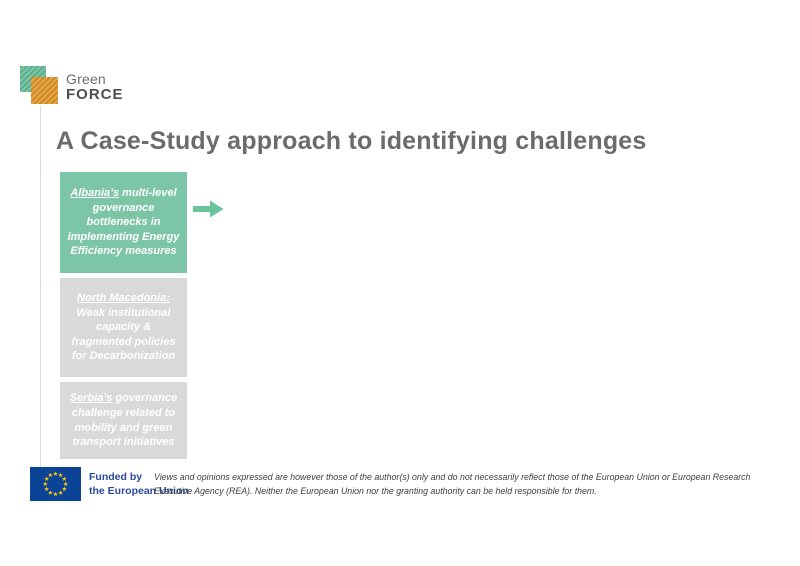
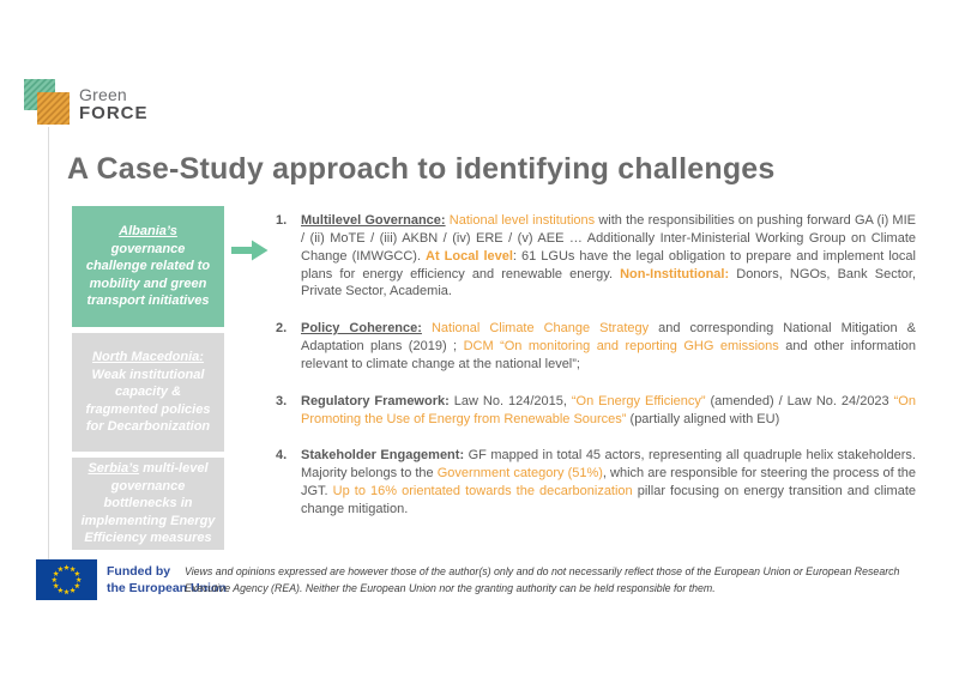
  Green
  FORCE
  A Case-Study approach to identifying challenges
- Albania’s multi-level governance bottlenecks in implementing Energy Efficiency measures
+ Albania’s governance challenge related to mobility and green transport initiatives
  North Macedonia: Weak institutional capacity & fragmented policies for Decarbonization
- Serbia’s governance challenge related to mobility and green transport initiatives
+ Serbia’s multi-level governance bottlenecks in implementing Energy Efficiency measures
+ 1.
+ Multilevel Governance: National level institutions with the responsibilities on pushing forward GA (i) MIE / (ii) MoTE / (iii) AKBN / (iv) ERE / (v) AEE … Additionally Inter-Ministerial Working Group on Climate Change (IMWGCC). At Local level: 61 LGUs have the legal obligation to prepare and implement local plans for energy efficiency and renewable energy. Non-Institutional: Donors, NGOs, Bank Sector, Private Sector, Academia.
+ 2.
+ Policy Coherence: National Climate Change Strategy and corresponding National Mitigation & Adaptation plans (2019) ; DCM “On monitoring and reporting GHG emissions and other information relevant to climate change at the national level”;
+ 3.
+ Regulatory Framework: Law No. 124/2015, “On Energy Efficiency” (amended) / Law No. 24/2023 “On Promoting the Use of Energy from Renewable Sources” (partially aligned with EU)
+ 4.
+ Stakeholder Engagement: GF mapped in total 45 actors, representing all quadruple helix stakeholders. Majority belongs to the Government category (51%), which are responsible for steering the process of the JGT. Up to 16% orientated towards the decarbonization pillar focusing on energy transition and climate change mitigation.
  Funded by
  the European Union
  Views and opinions expressed are however those of the author(s) only and do not necessarily reflect those of the European Union or European Research
  Executive Agency (REA). Neither the European Union nor the granting authority can be held responsible for them.
